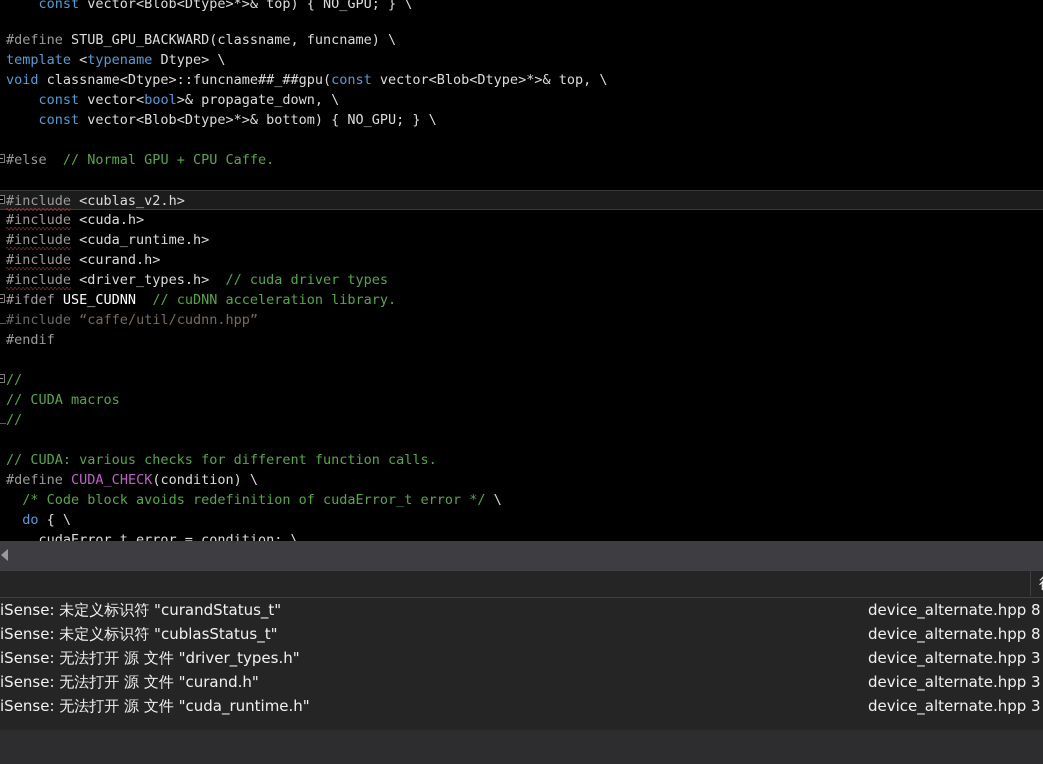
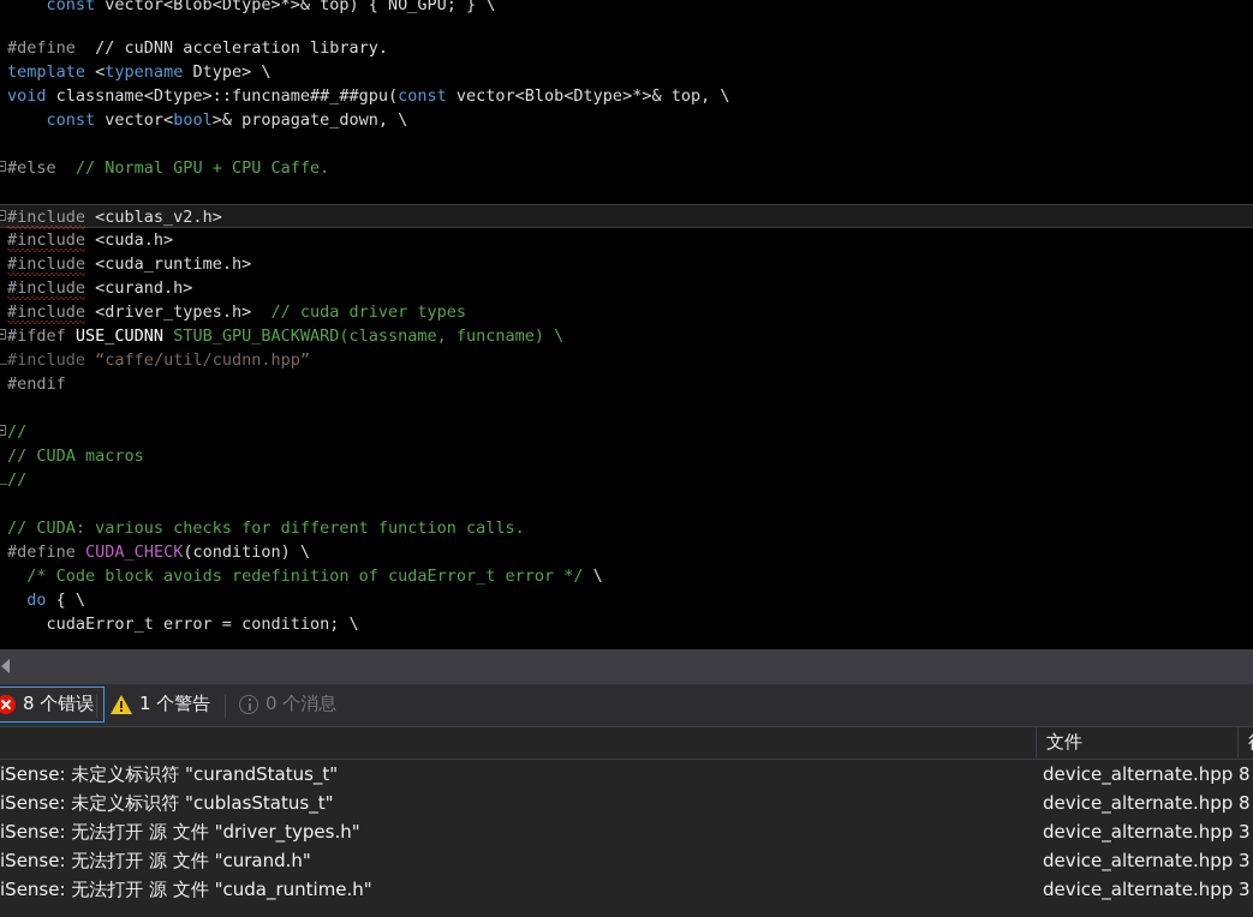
  const vector<Blob<Dtype>*>& top) { NO_GPU; } \
- #define STUB_GPU_BACKWARD(classname, funcname) \
+ #define // cuDNN acceleration library.
  template <typename Dtype> \
  void classname<Dtype>::funcname##_##gpu(const vector<Blob<Dtype>*>& top, \
  const vector<bool>& propagate_down, \
- const vector<Blob<Dtype>*>& bottom) { NO_GPU; } \
  #else // Normal GPU + CPU Caffe.
  #include <cublas_v2.h>
  #include <cuda.h>
  #include <cuda_runtime.h>
  #include <curand.h>
  #include <driver_types.h> // cuda driver types
- #ifdef USE_CUDNN // cuDNN acceleration library.
+ #ifdef USE_CUDNN STUB_GPU_BACKWARD(classname, funcname) \
  #include “caffe/util/cudnn.hpp”
  #endif
  //
  // CUDA macros
  //
  // CUDA: various checks for different function calls.
  #define CUDA_CHECK(condition) \
  /* Code block avoids redefinition of cudaError_t error */ \
  do { \
  cudaError_t error = condition; \
+ 8 个错误
+ 1 个警告
+ 0 个消息
+ 文件
  iSense: 未定义标识符 "curandStatus_t"
  device_alternate.hpp
  8
  iSense: 未定义标识符 "cublasStatus_t"
  device_alternate.hpp
  8
  iSense: 无法打开 源 文件 "driver_types.h"
  device_alternate.hpp
  3
  iSense: 无法打开 源 文件 "curand.h"
  device_alternate.hpp
  3
  iSense: 无法打开 源 文件 "cuda_runtime.h"
  device_alternate.hpp
  3
